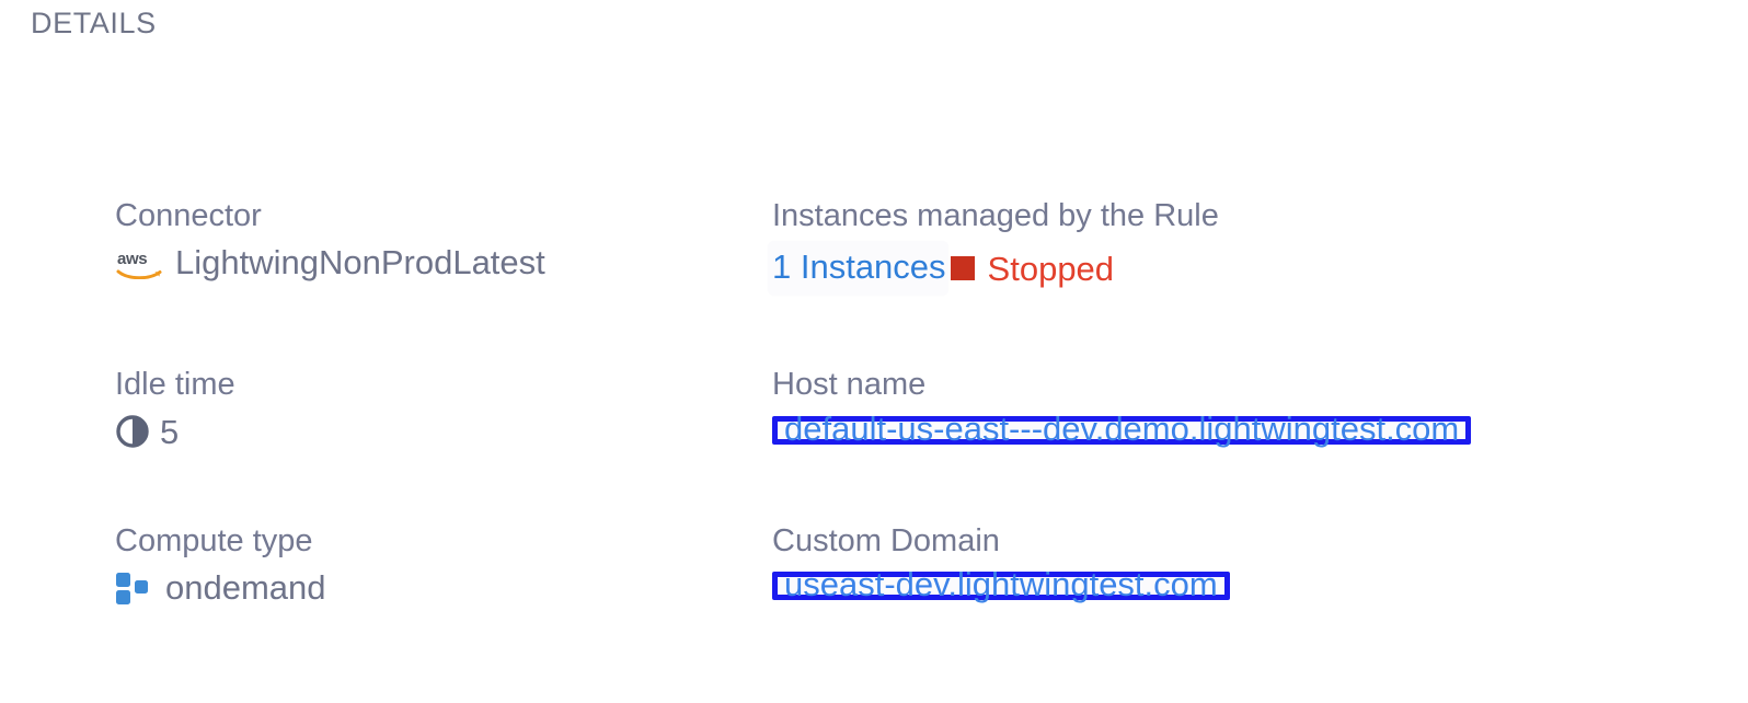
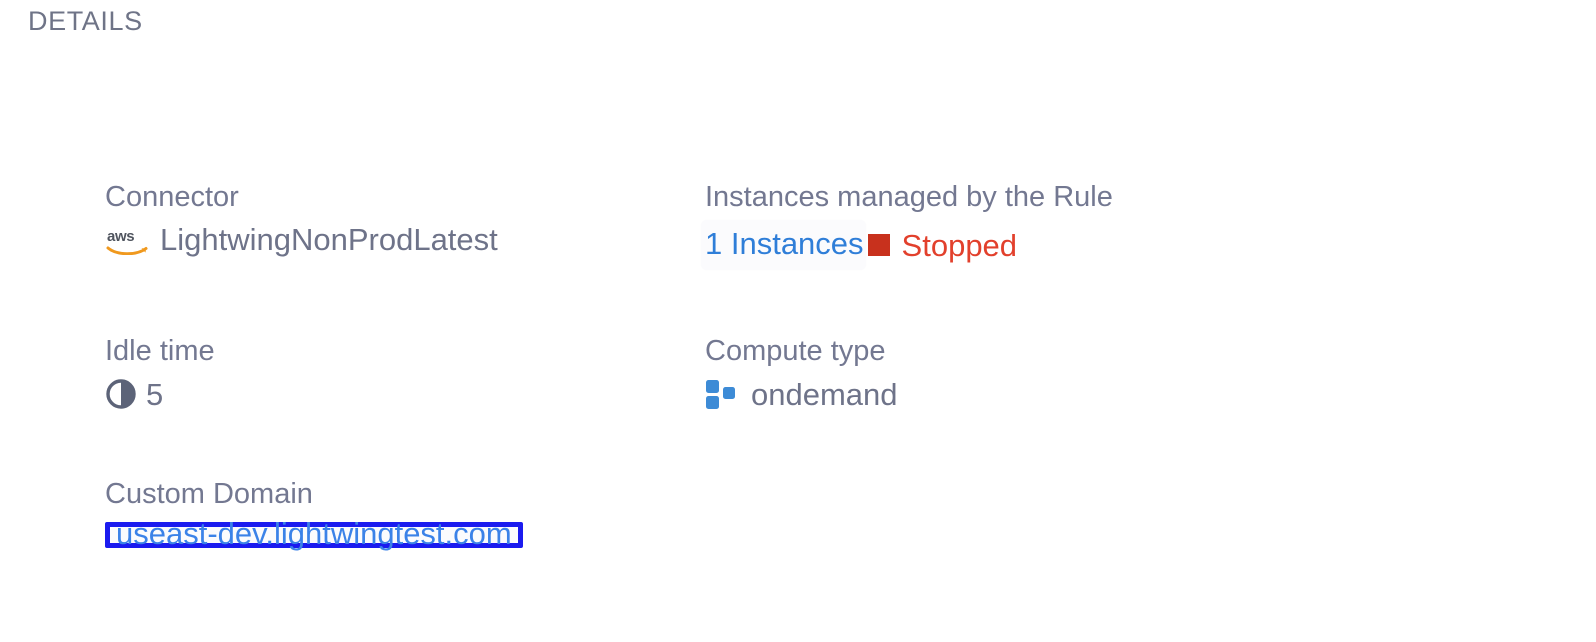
  DETAILS
  Connector
  aws
  LightwingNonProdLatest
  Instances managed by the Rule
  1 Instances
  Stopped
  Idle time
  5
- Host name
- default-us-east---dev.demo.lightwingtest.com
  Compute type
  ondemand
  Custom Domain
  useast-dev.lightwingtest.com
